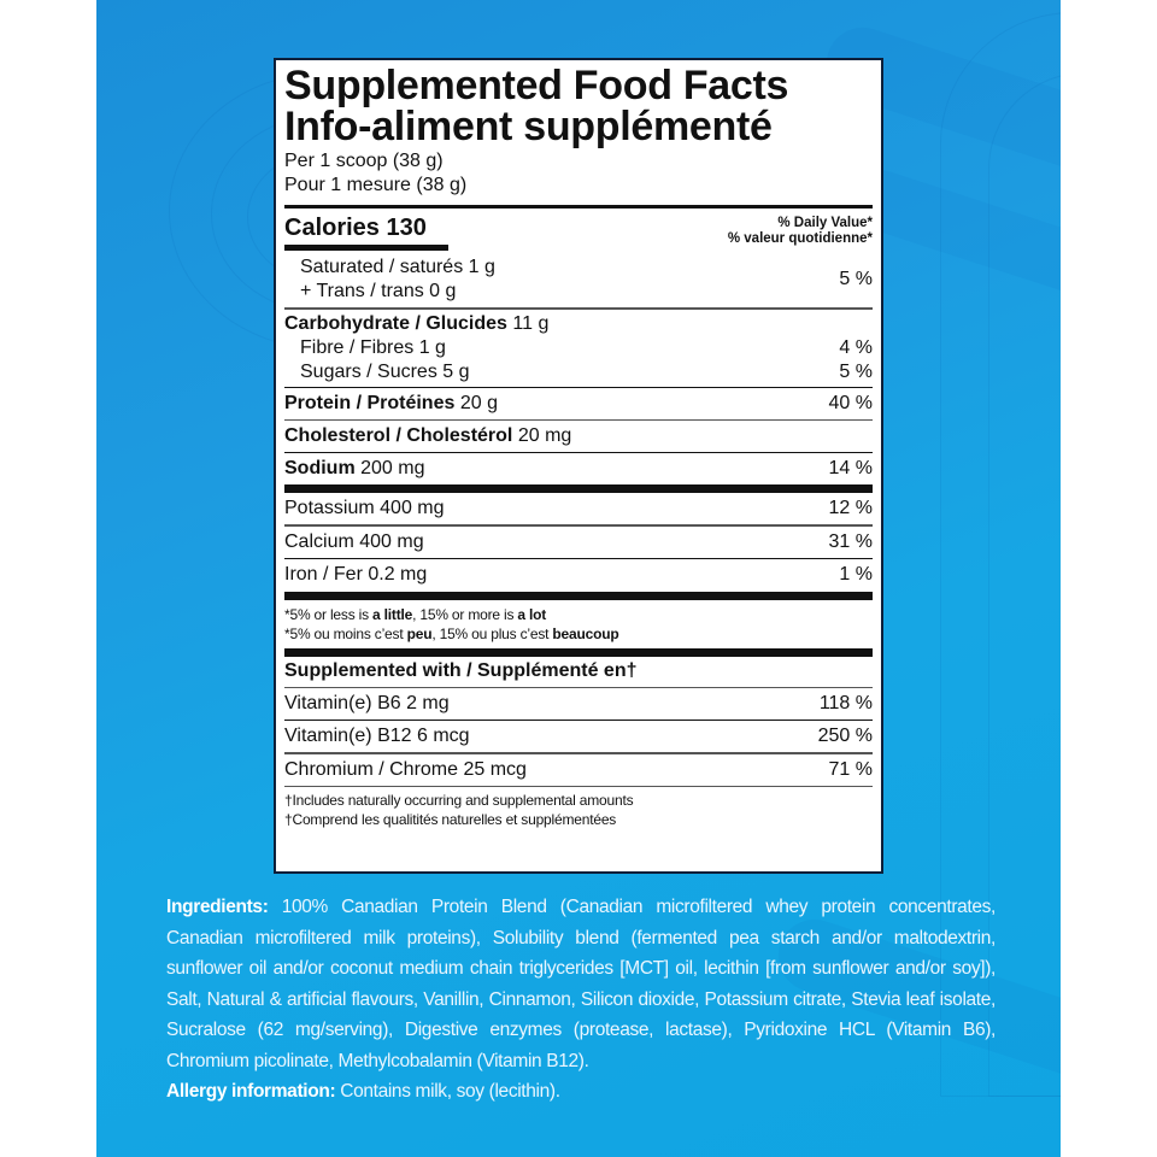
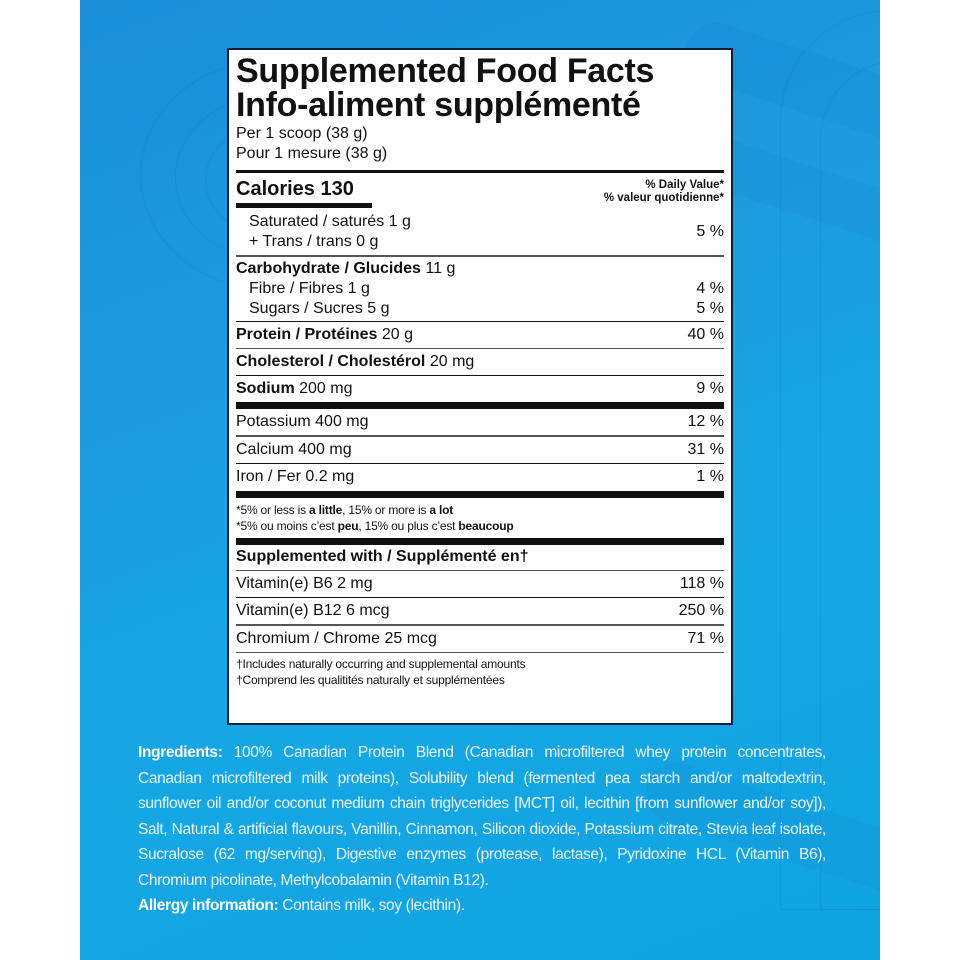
  Supplemented Food Facts
  Info-aliment supplémenté
  Per 1 scoop (38 g)
  Pour 1 mesure (38 g)
  Calories 130
  % Daily Value*
  % valeur quotidienne*
  Saturated / saturés 1 g
  + Trans / trans 0 g
  5 %
  Carbohydrate / Glucides 11 g
  Fibre / Fibres 1 g
  4 %
  Sugars / Sucres 5 g
  5 %
  Protein / Protéines 20 g
  40 %
  Cholesterol / Cholestérol 20 mg
  Sodium 200 mg
- 14 %
+ 9 %
  Potassium 400 mg
  12 %
  Calcium 400 mg
  31 %
  Iron / Fer 0.2 mg
  1 %
  *5% or less is a little, 15% or more is a lot
  *5% ou moins c’est peu, 15% ou plus c’est beaucoup
  Supplemented with / Supplémenté en†
  Vitamin(e) B6 2 mg
  118 %
  Vitamin(e) B12 6 mcg
  250 %
  Chromium / Chrome 25 mcg
  71 %
  †Includes naturally occurring and supplemental amounts
- †Comprend les qualitités naturelles et supplémentées
+ †Comprend les qualitités naturally et supplémentées
  Ingredients: 100% Canadian Protein Blend (Canadian microfiltered whey protein concentrates, Canadian microfiltered milk proteins), Solubility blend (fermented pea starch and/or maltodextrin, sunflower oil and/or coconut medium chain triglycerides [MCT] oil, lecithin [from sunflower and/or soy]), Salt, Natural & artificial flavours, Vanillin, Cinnamon, Silicon dioxide, Potassium citrate, Stevia leaf isolate, Sucralose (62 mg/serving), Digestive enzymes (protease, lactase), Pyridoxine HCL (Vitamin B6), Chromium picolinate, Methylcobalamin (Vitamin B12).
  Allergy information: Contains milk, soy (lecithin).
